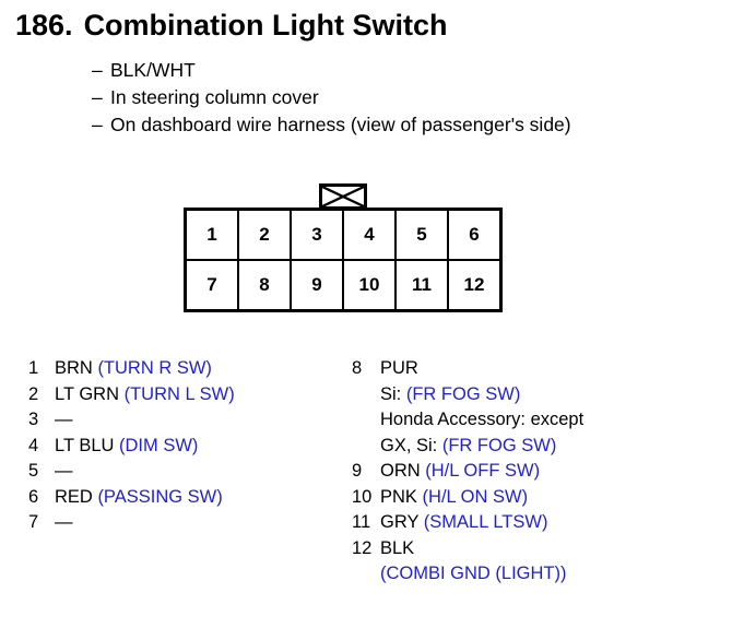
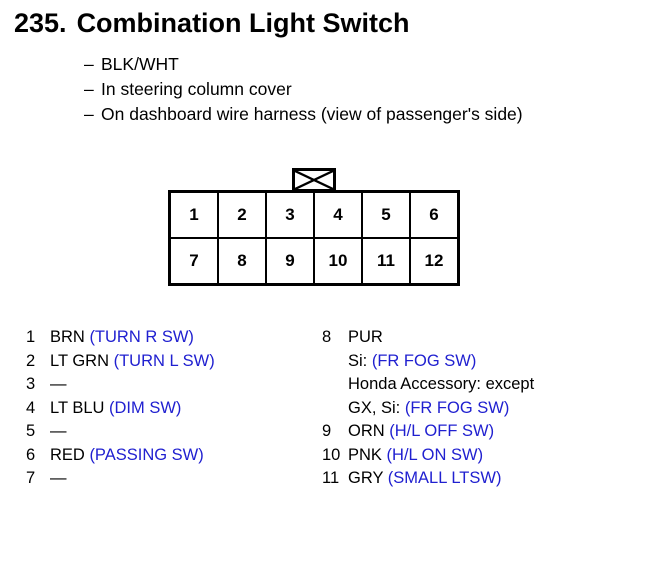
- 186. Combination Light Switch
+ 235. Combination Light Switch
  – BLK/WHT
  – In steering column cover
  – On dashboard wire harness (view of passenger's side)
  1	2	3	4	5	6
  7	8	9	10	11	12
  1
  BRN (TURN R SW)
  2
  LT GRN (TURN L SW)
  3
  —
  4
  LT BLU (DIM SW)
  5
  —
  6
  RED (PASSING SW)
  7
  —
  8
  PUR
  Si: (FR FOG SW)
  Honda Accessory: except
  GX, Si: (FR FOG SW)
  9
  ORN (H/L OFF SW)
  10
  PNK (H/L ON SW)
  11
  GRY (SMALL LTSW)
- 12
- BLK
- (COMBI GND (LIGHT))
